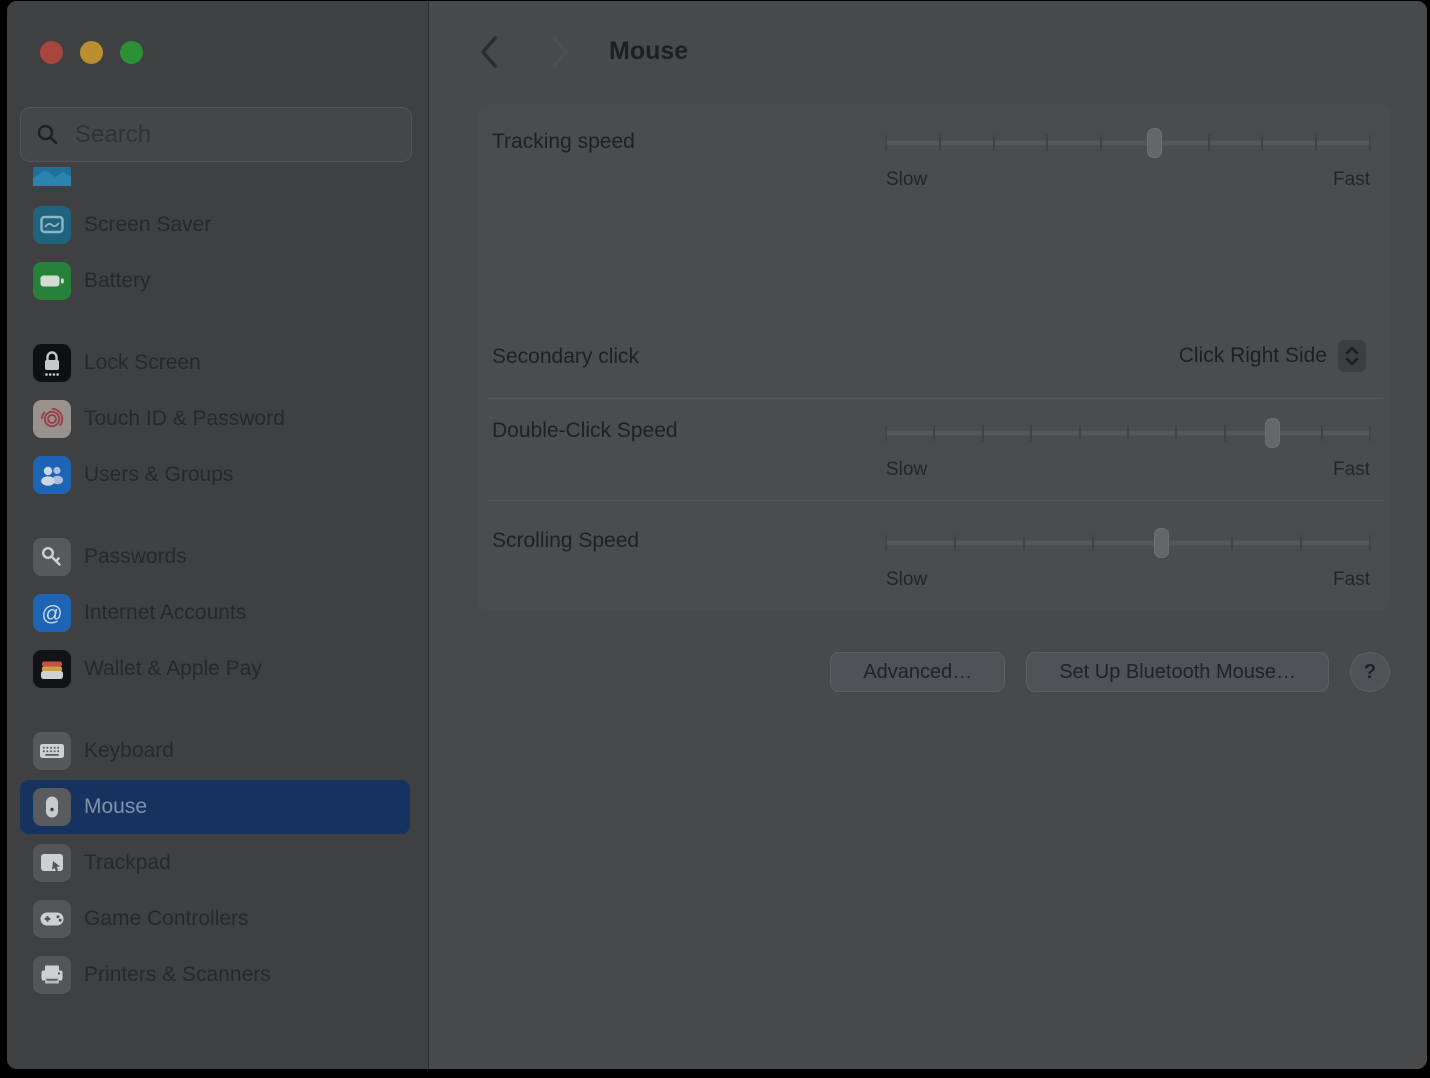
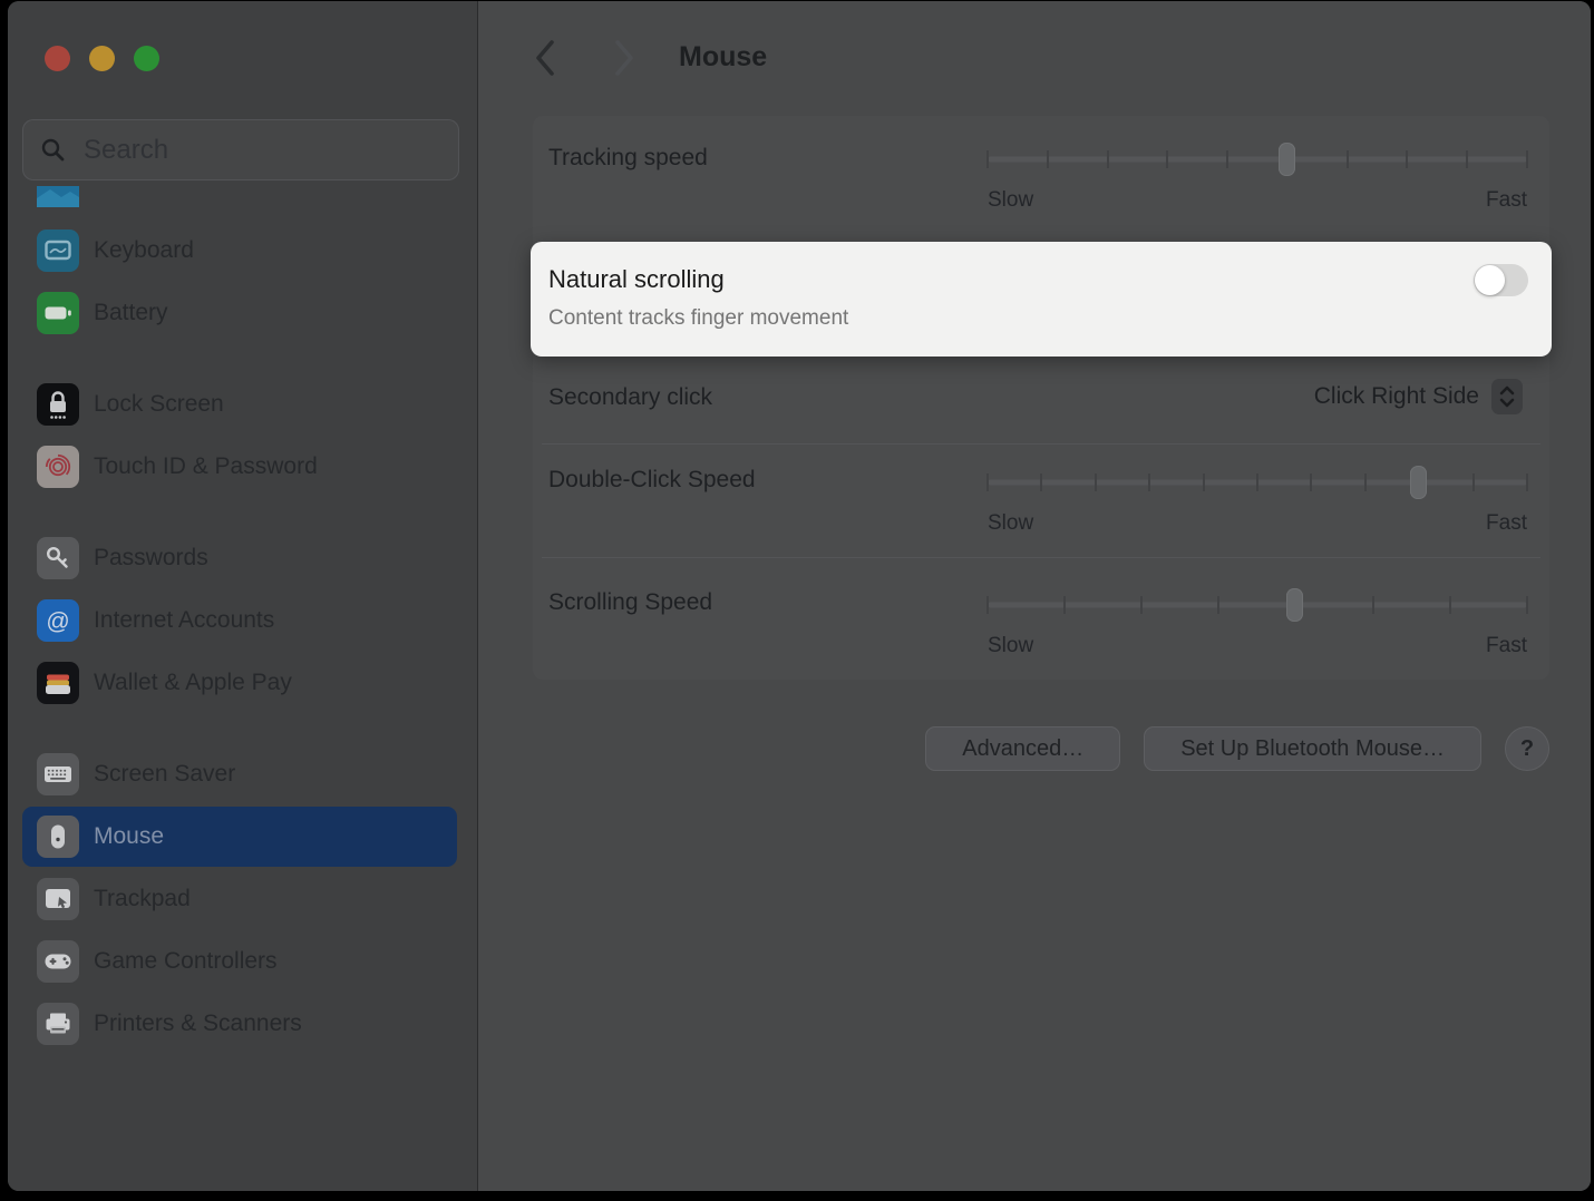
- Screen Saver
+ Keyboard
  Battery
  Lock Screen
  Touch ID & Password
- Users & Groups
  Passwords
  @
  Internet Accounts
  Wallet & Apple Pay
- Keyboard
+ Screen Saver
  Mouse
  Trackpad
  Game Controllers
  Printers & Scanners
  Mouse
  Tracking speed
  Slow
  Fast
+ Natural scrolling
+ Content tracks finger movement
  Secondary click
  Click Right Side
  Double-Click Speed
  Slow
  Fast
  Scrolling Speed
  Slow
  Fast
  Advanced…
  Set Up Bluetooth Mouse…
  ?
